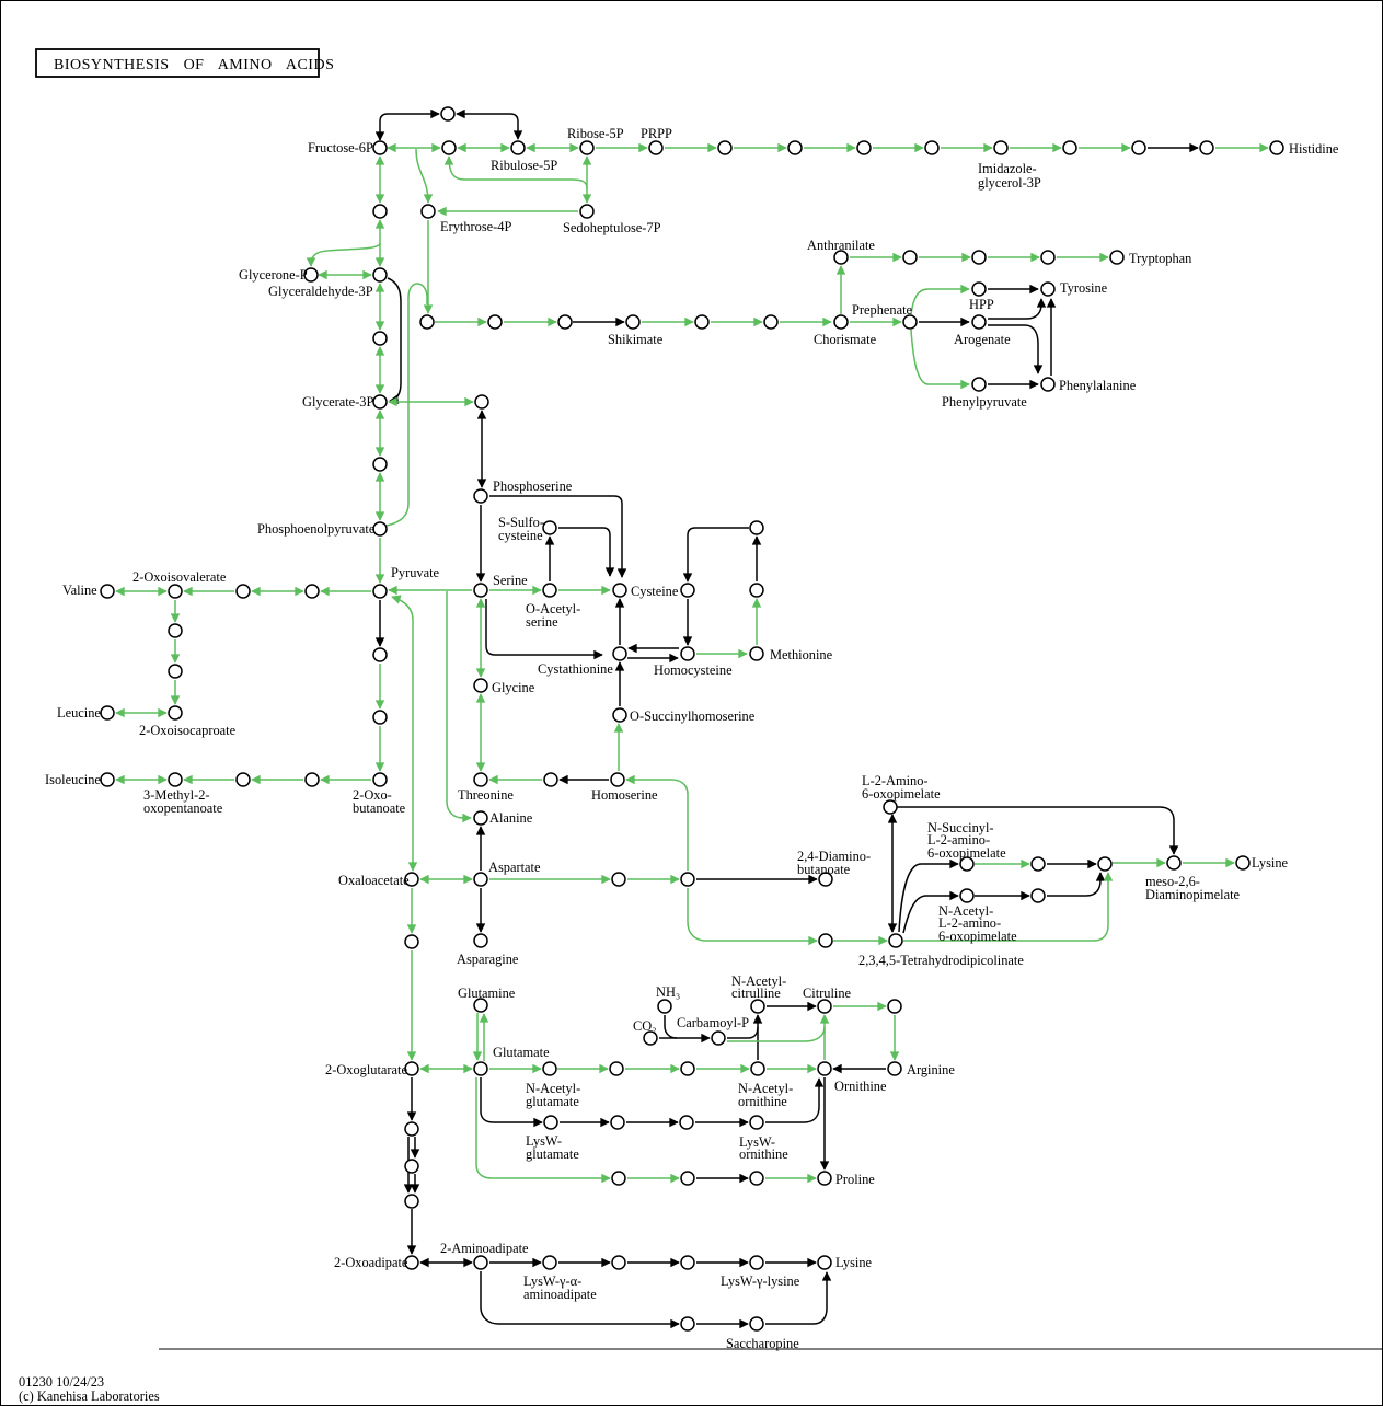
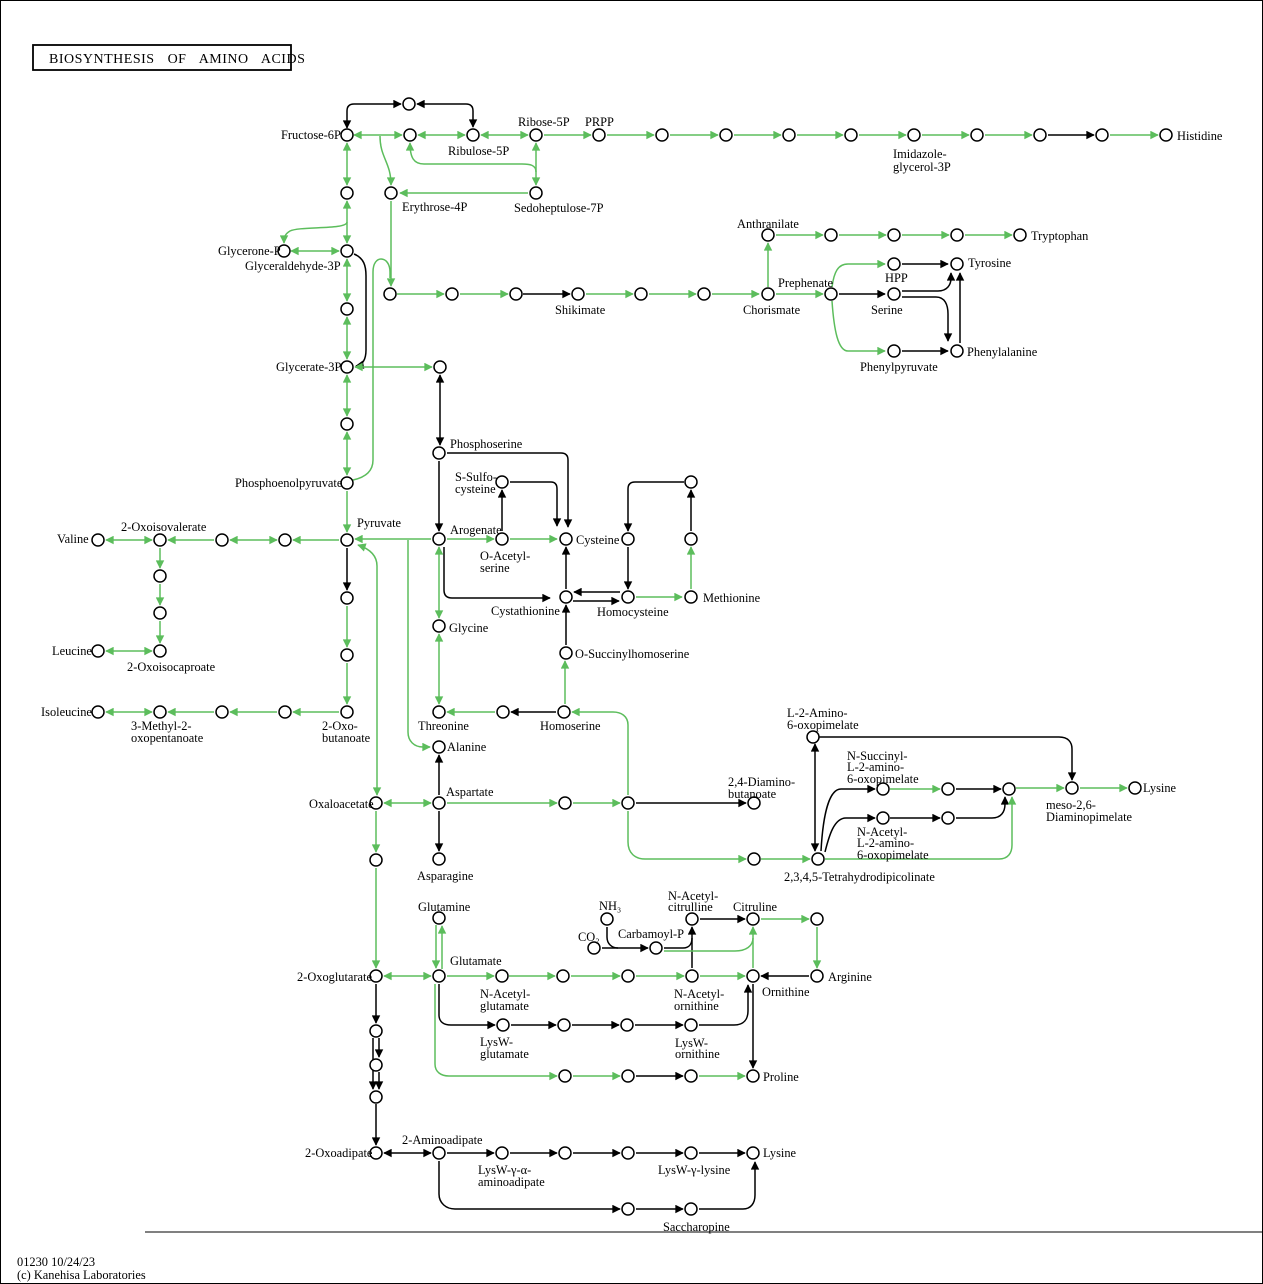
  Fructose-6P
  Ribose-5P
  PRPP
  Ribulose-5P
  Erythrose-4P
  Sedoheptulose-7P
  Imidazole-
  glycerol-3P
  Histidine
  Glycerone-P
  Glyceraldehyde-3P
  Glycerate-3P
  Phosphoenolpyruvate
  Pyruvate
  Phosphoserine
  S-Sulfo-
  cysteine
- Serine
+ Arogenate
  O-Acetyl-
  serine
  Cysteine
  Cystathionine
  Homocysteine
  Methionine
  O-Succinylhomoserine
  Glycine
  Anthranilate
  Tryptophan
  Chorismate
  Prephenate
  HPP
- Arogenate
+ Serine
  Tyrosine
  Phenylalanine
  Phenylpyruvate
  Shikimate
  Valine
  2-Oxoisovalerate
  Leucine
  2-Oxoisocaproate
  Isoleucine
  3-Methyl-2-
  oxopentanoate
  2-Oxo-
  butanoate
  Threonine
  Homoserine
  Alanine
  Oxaloacetate
  Aspartate
  Asparagine
  2,4-Diamino-
  butanoate
  L-2-Amino-
  6-oxopimelate
  N-Succinyl-
  L-2-amino-
  6-oxopimelate
  N-Acetyl-
  L-2-amino-
  6-oxopimelate
  2,3,4,5-Tetrahydrodipicolinate
  meso-2,6-
  Diaminopimelate
  Lysine
  Glutamine
  NH₃
  CO₂
  Carbamoyl-P
  N-Acetyl-
  citrulline
  Citruline
  Arginine
  Ornithine
  Glutamate
  2-Oxoglutarate
  N-Acetyl-
  glutamate
  N-Acetyl-
  ornithine
  LysW-
  glutamate
  LysW-
  ornithine
  Proline
  2-Oxoadipate
  2-Aminoadipate
  LysW-γ-α-
  aminoadipate
  LysW-γ-lysine
  Lysine
  Saccharopine
  BIOSYNTHESIS OF AMINO ACIDS
  01230 10/24/23
  (c) Kanehisa Laboratories
